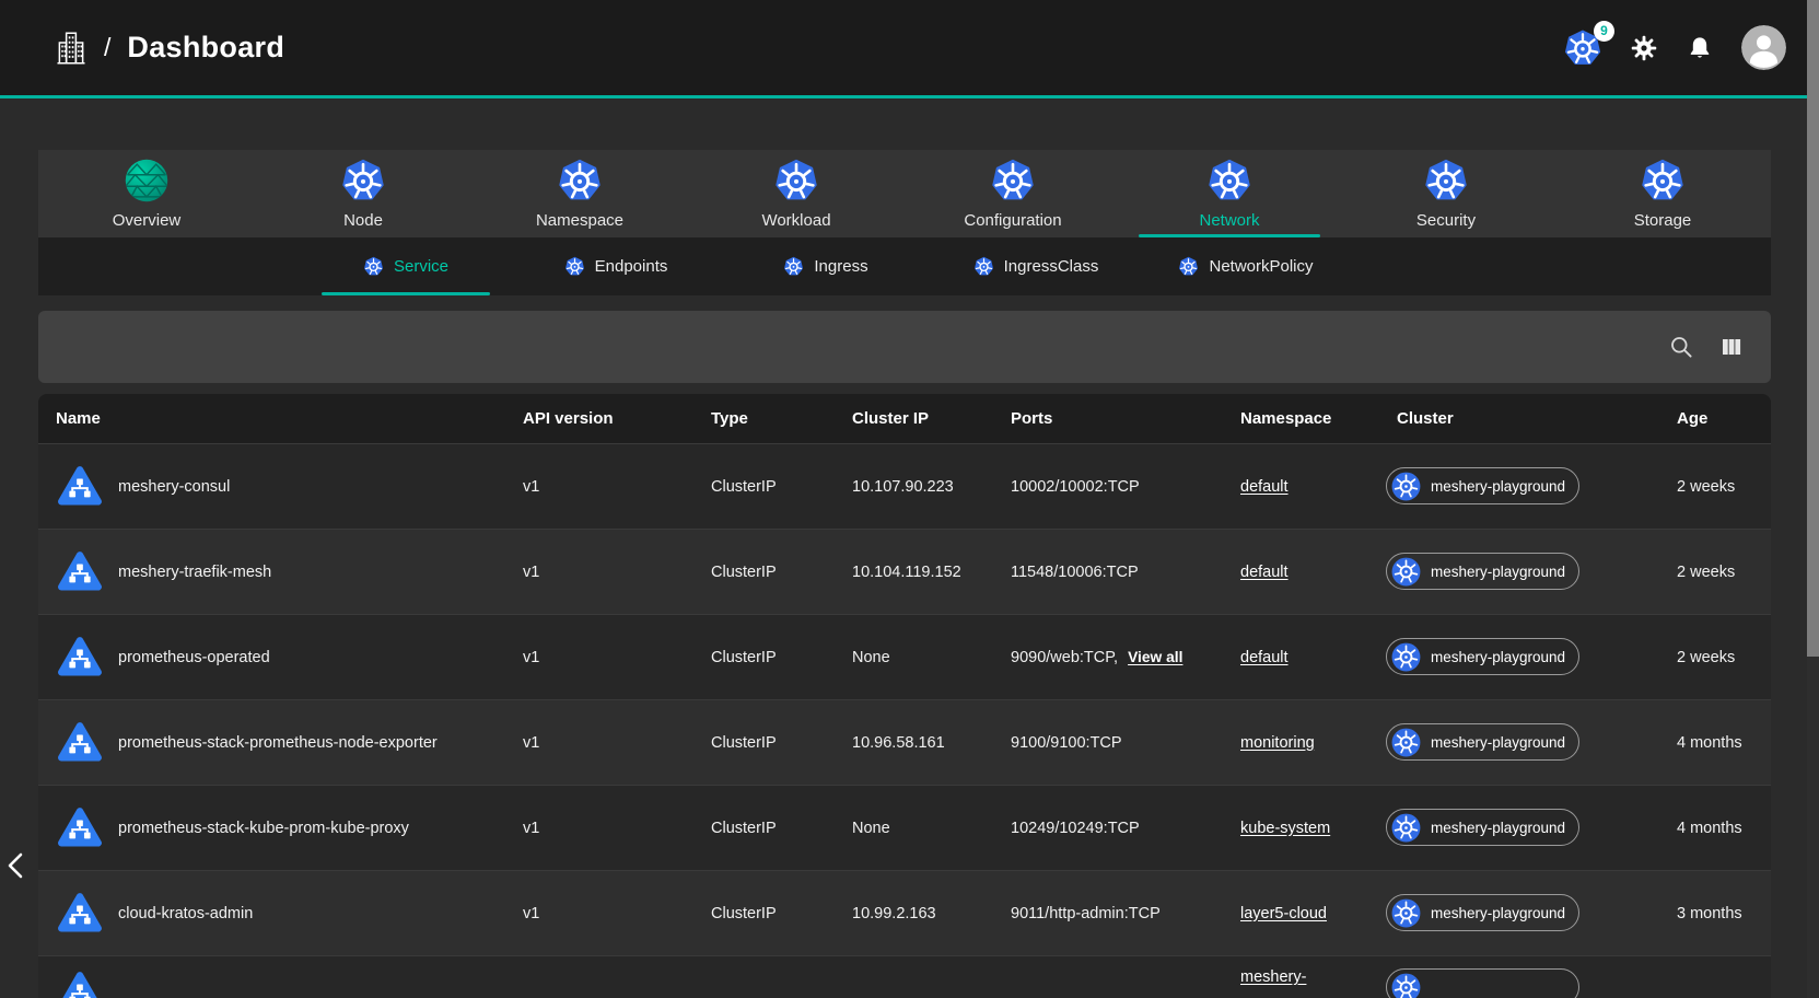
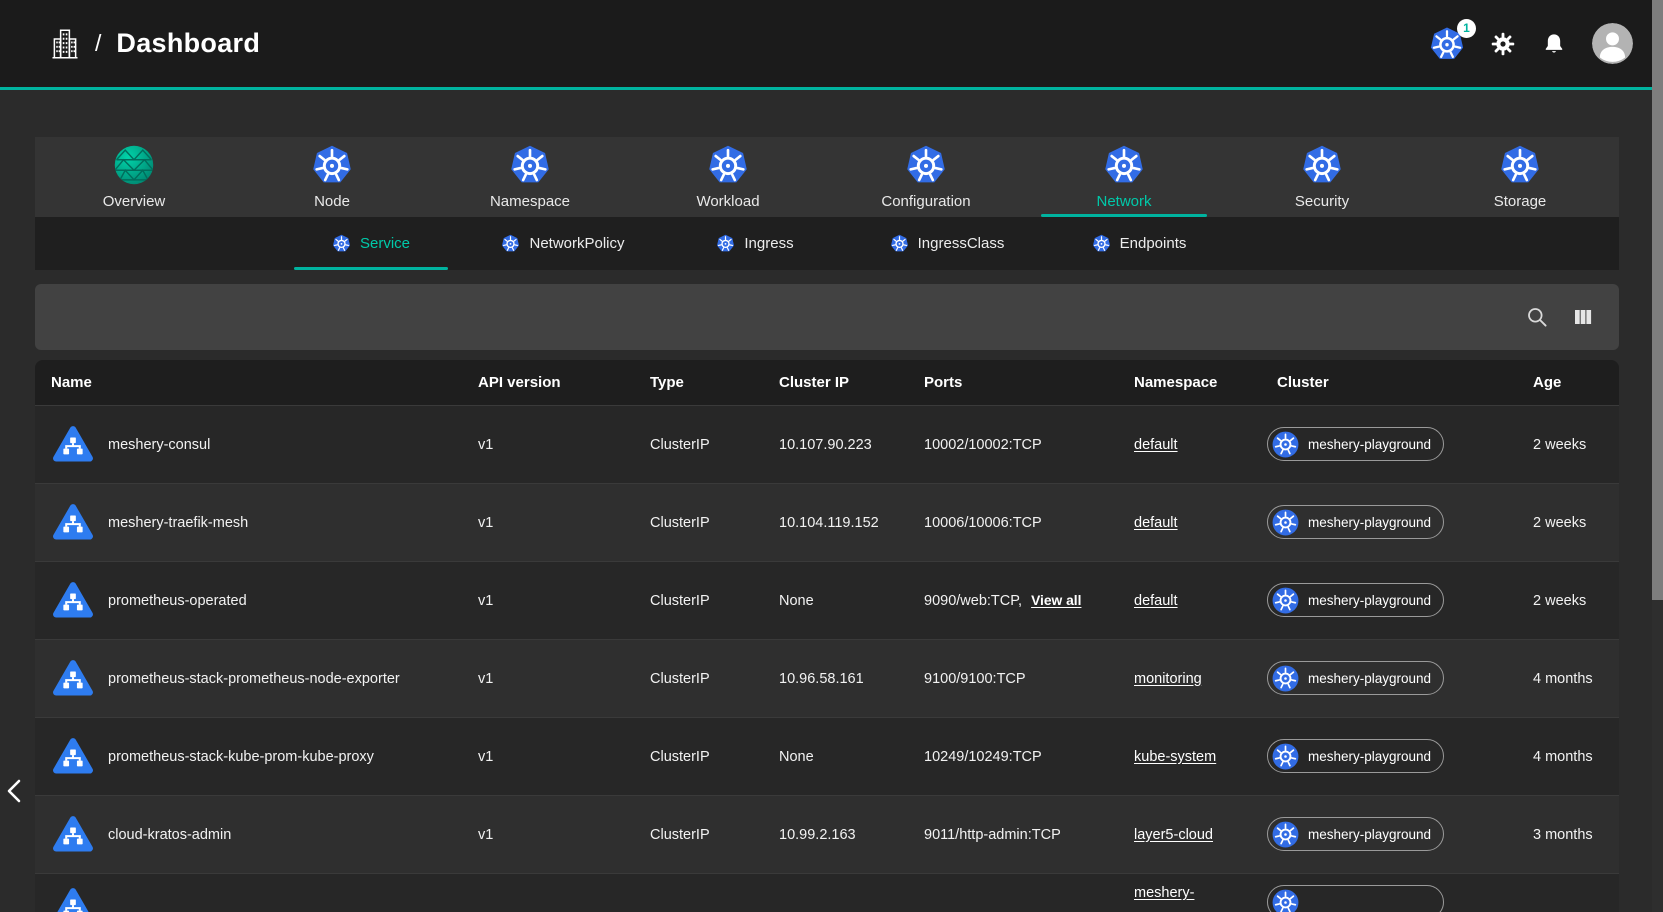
  /
  Dashboard
- 9
+ 1
  Overview
  Node
  Namespace
  Workload
  Configuration
  Network
  Security
  Storage
  Service
- Endpoints
+ NetworkPolicy
  Ingress
  IngressClass
- NetworkPolicy
+ Endpoints
  Name
  API version
  Type
  Cluster IP
  Ports
  Namespace
  Cluster
  Age
  meshery-consul
  v1
  ClusterIP
  10.107.90.223
  10002/10002:TCP
  default
  meshery-playground
  2 weeks
  meshery-traefik-mesh
  v1
  ClusterIP
  10.104.119.152
- 11548/10006:TCP
+ 10006/10006:TCP
  default
  meshery-playground
  2 weeks
  prometheus-operated
  v1
  ClusterIP
  None
  9090/web:TCP, View all
  default
  meshery-playground
  2 weeks
  prometheus-stack-prometheus-node-exporter
  v1
  ClusterIP
  10.96.58.161
  9100/9100:TCP
  monitoring
  meshery-playground
  4 months
  prometheus-stack-kube-prom-kube-proxy
  v1
  ClusterIP
  None
  10249/10249:TCP
  kube-system
  meshery-playground
  4 months
  cloud-kratos-admin
  v1
  ClusterIP
  10.99.2.163
  9011/http-admin:TCP
  layer5-cloud
  meshery-playground
  3 months
  meshery-
